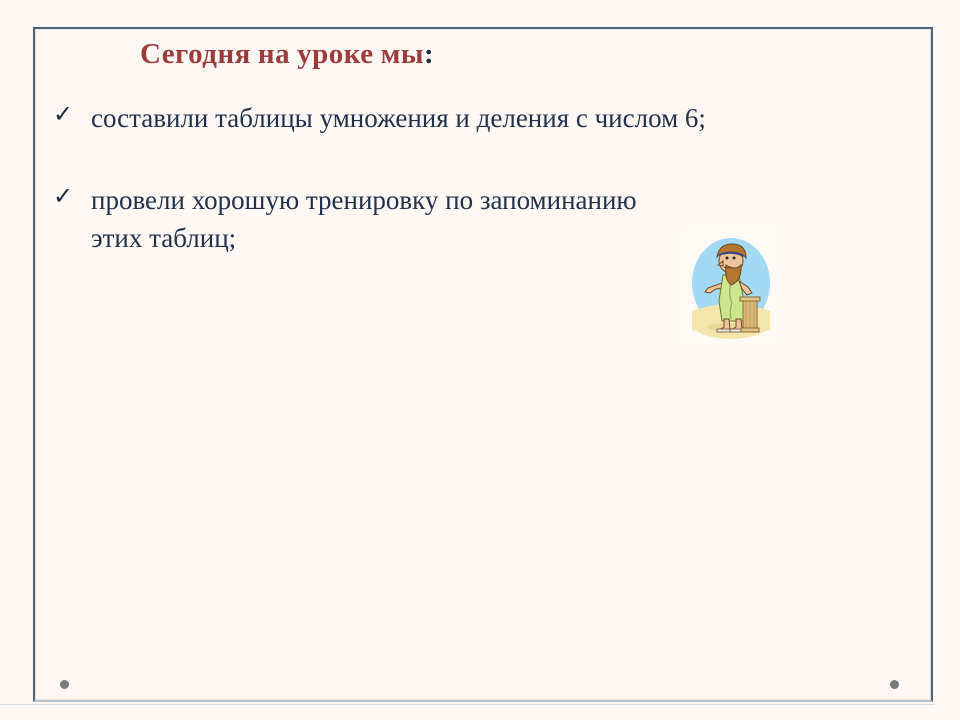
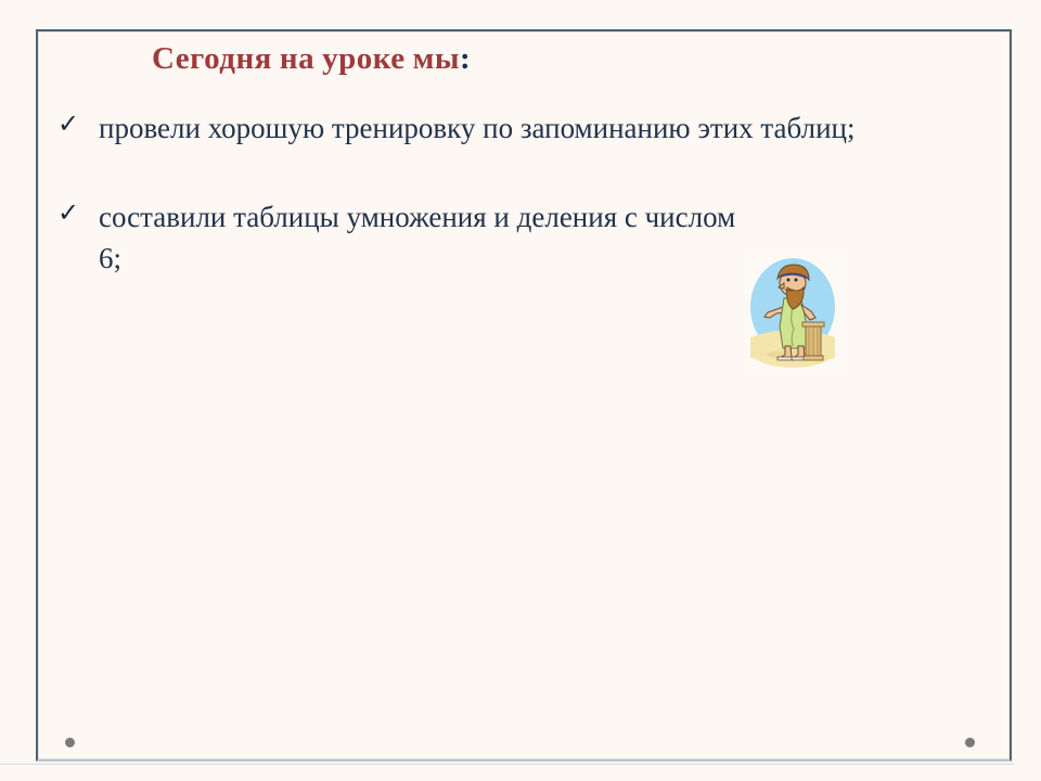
  Сегодня на уроке мы:
  ✓
- составили таблицы умножения и деления с числом 6;
+ провели хорошую тренировку по запоминанию этих таблиц;
  ✓
- провели хорошую тренировку по запоминанию этих таблиц;
+ составили таблицы умножения и деления с числом 6;
